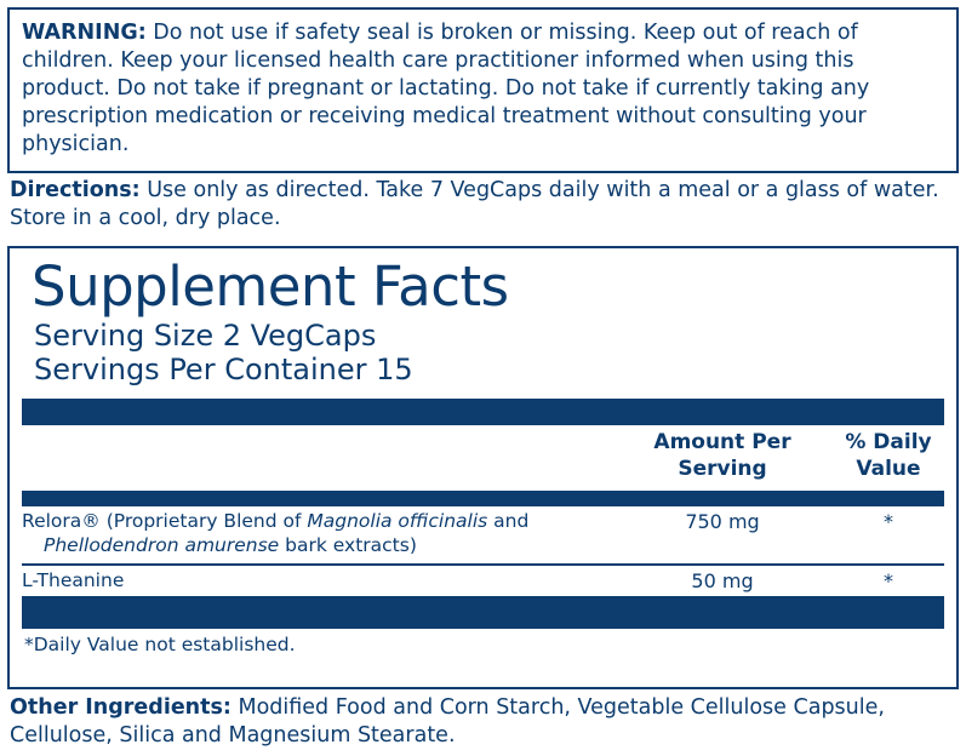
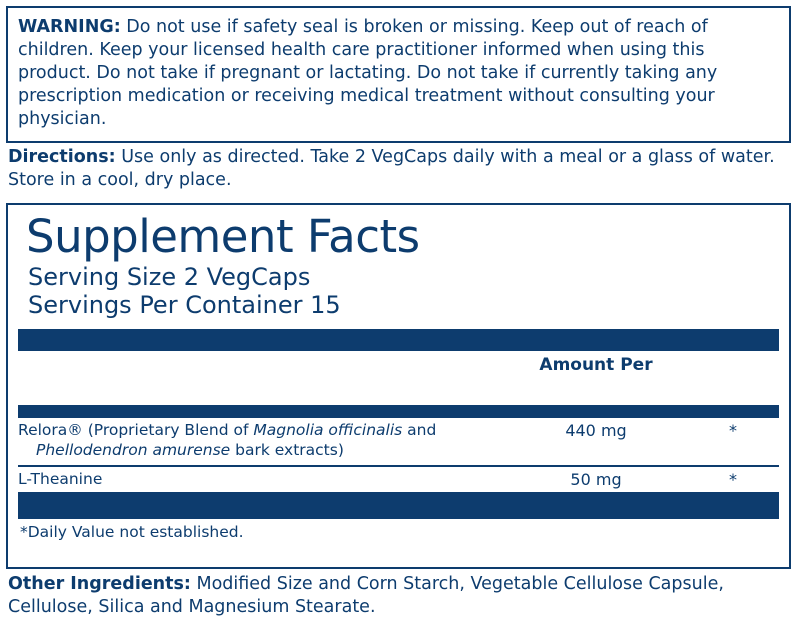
  WARNING: Do not use if safety seal is broken or missing. Keep out of reach of children. Keep your licensed health care practitioner informed when using this product. Do not take if pregnant or lactating. Do not take if currently taking any prescription medication or receiving medical treatment without consulting your physician.
- Directions: Use only as directed. Take 7 VegCaps daily with a meal or a glass of water. Store in a cool, dry place.
+ Directions: Use only as directed. Take 2 VegCaps daily with a meal or a glass of water. Store in a cool, dry place.
  Supplement Facts
  Serving Size 2 VegCaps
  Servings Per Container 15
  Amount Per
- Serving
- % Daily
- Value
  Relora® (Proprietary Blend of Magnolia officinalis and
  Phellodendron amurense bark extracts)
- 750 mg
+ 440 mg
  *
  L-Theanine
  50 mg
  *
  *Daily Value not established.
- Other Ingredients: Modified Food and Corn Starch, Vegetable Cellulose Capsule, Cellulose, Silica and Magnesium Stearate.
+ Other Ingredients: Modified Size and Corn Starch, Vegetable Cellulose Capsule, Cellulose, Silica and Magnesium Stearate.
